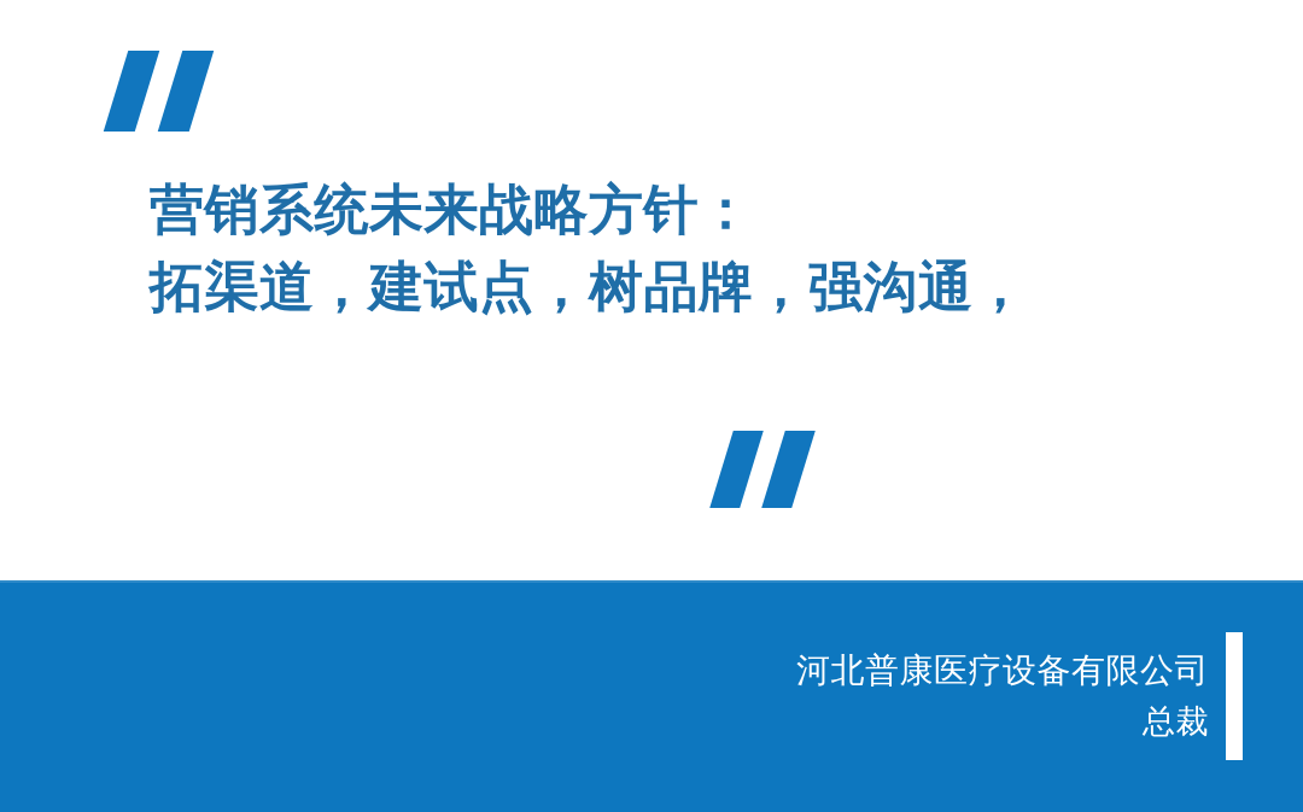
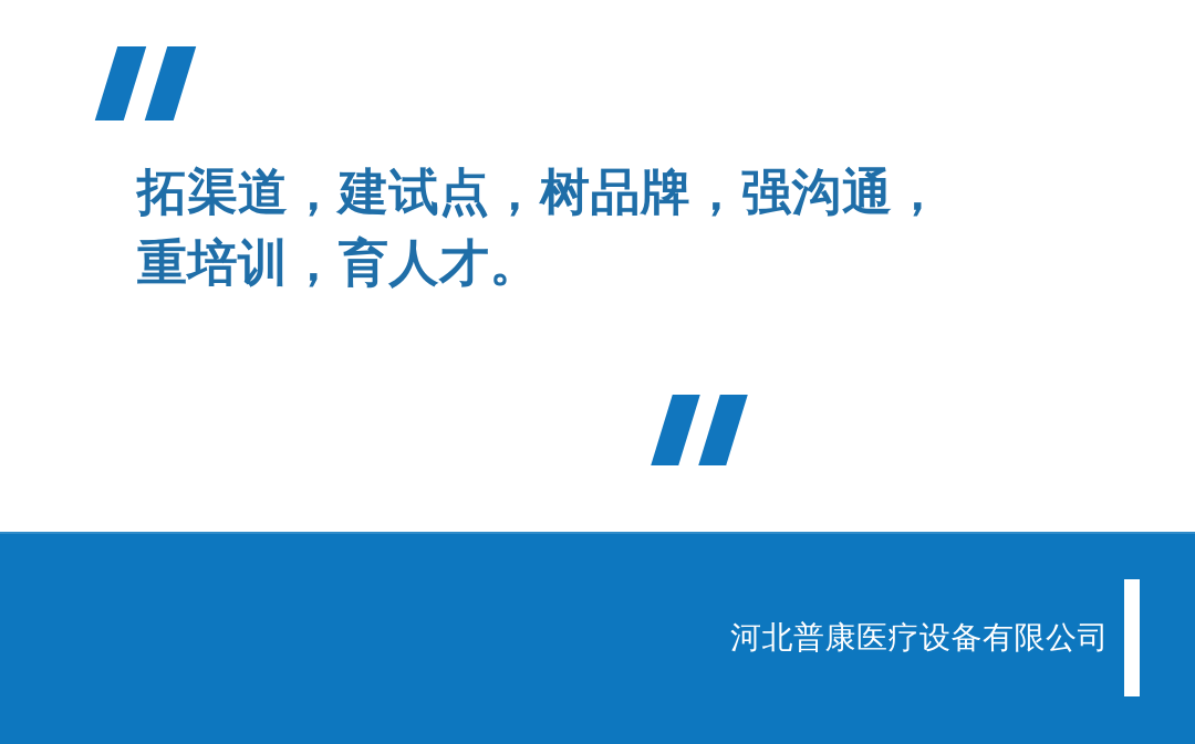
- 营销系统未来战略方针：
  拓渠道，建试点，树品牌，强沟通，
+ 重培训，育人才。
  河北普康医疗设备有限公司
- 总裁
